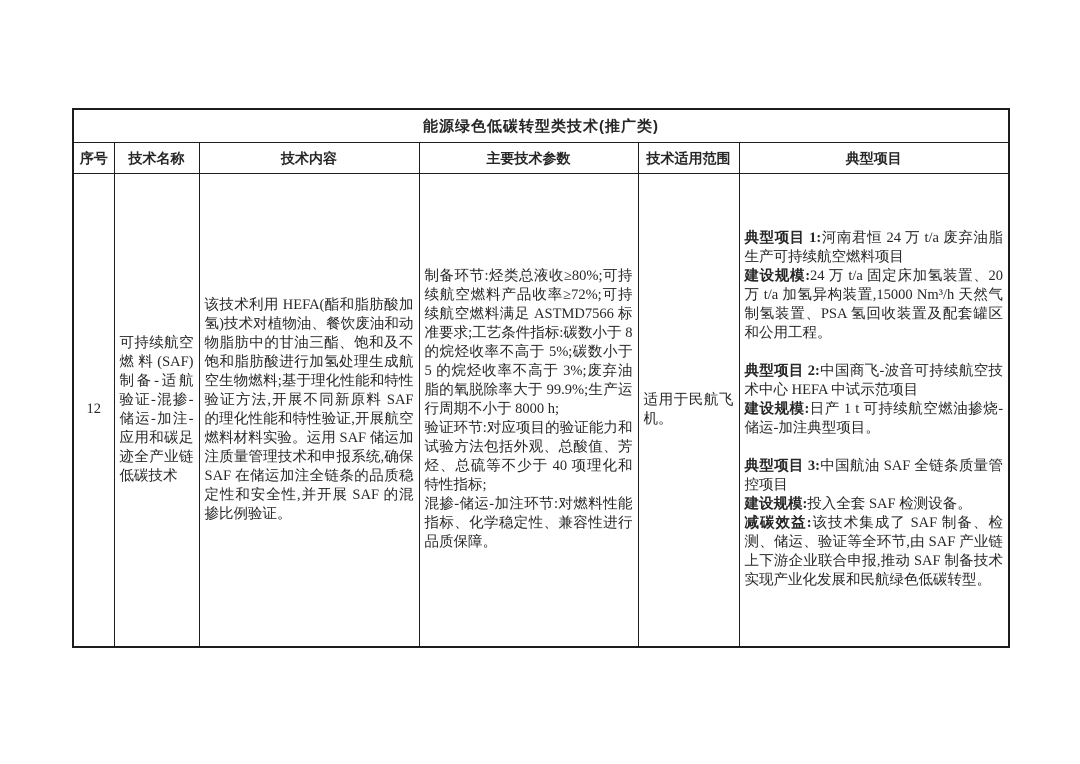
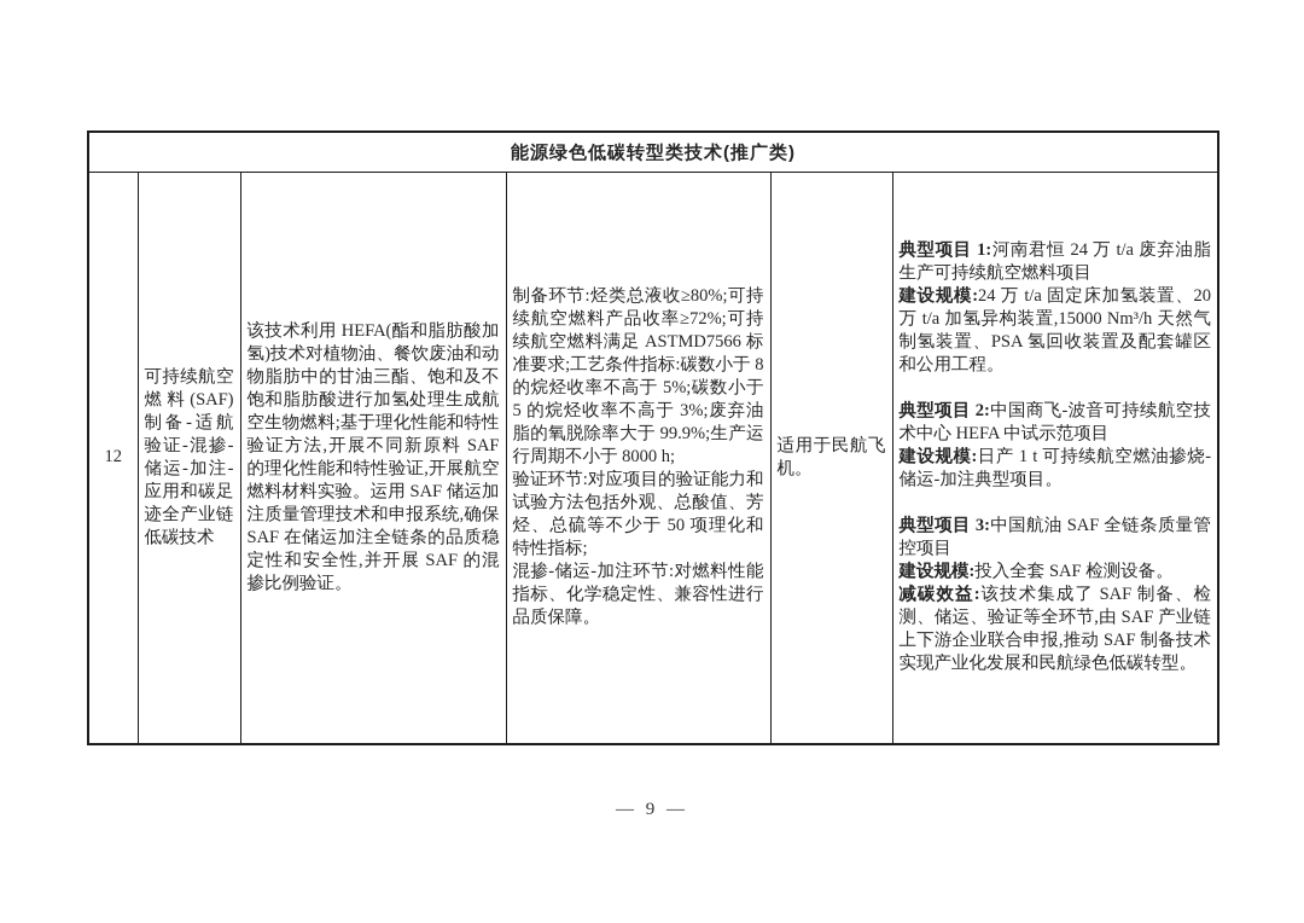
  能源绿色低碳转型类技术(推广类)
- 序号	技术名称	技术内容	主要技术参数	技术适用范围	典型项目
- 12	可持续航空燃料(SAF)制备-适航验证-混掺-储运-加注-应用和碳足迹全产业链低碳技术	该技术利用 HEFA(酯和脂肪酸加氢)技术对植物油、餐饮废油和动物脂肪中的甘油三酯、饱和及不饱和脂肪酸进行加氢处理生成航空生物燃料;基于理化性能和特性验证方法,开展不同新原料 SAF 的理化性能和特性验证,开展航空燃料材料实验。运用 SAF 储运加注质量管理技术和申报系统,确保 SAF 在储运加注全链条的品质稳定性和安全性,并开展 SAF 的混掺比例验证。	制备环节:烃类总液收≥80%;可持续航空燃料产品收率≥72%;可持续航空燃料满足 ASTMD7566 标准要求;工艺条件指标:碳数小于 8 的烷烃收率不高于 5%;碳数小于 5 的烷烃收率不高于 3%;废弃油脂的氧脱除率大于 99.9%;生产运行周期不小于 8000 h; 验证环节:对应项目的验证能力和试验方法包括外观、总酸值、芳烃、总硫等不少于 40 项理化和特性指标; 混掺-储运-加注环节:对燃料性能指标、化学稳定性、兼容性进行品质保障。	适用于民航飞机。	典型项目 1:河南君恒 24 万 t/a 废弃油脂生产可持续航空燃料项目 建设规模:24 万 t/a 固定床加氢装置、20 万 t/a 加氢异构装置,15000 Nm³/h 天然气制氢装置、PSA 氢回收装置及配套罐区和公用工程。 典型项目 2:中国商飞-波音可持续航空技术中心 HEFA 中试示范项目 建设规模:日产 1 t 可持续航空燃油掺烧-储运-加注典型项目。 典型项目 3:中国航油 SAF 全链条质量管控项目 建设规模:投入全套 SAF 检测设备。 减碳效益:该技术集成了 SAF 制备、检测、储运、验证等全环节,由 SAF 产业链上下游企业联合申报,推动 SAF 制备技术实现产业化发展和民航绿色低碳转型。
+ 12	可持续航空燃料(SAF)制备-适航验证-混掺-储运-加注-应用和碳足迹全产业链低碳技术	该技术利用 HEFA(酯和脂肪酸加氢)技术对植物油、餐饮废油和动物脂肪中的甘油三酯、饱和及不饱和脂肪酸进行加氢处理生成航空生物燃料;基于理化性能和特性验证方法,开展不同新原料 SAF 的理化性能和特性验证,开展航空燃料材料实验。运用 SAF 储运加注质量管理技术和申报系统,确保 SAF 在储运加注全链条的品质稳定性和安全性,并开展 SAF 的混掺比例验证。	制备环节:烃类总液收≥80%;可持续航空燃料产品收率≥72%;可持续航空燃料满足 ASTMD7566 标准要求;工艺条件指标:碳数小于 8 的烷烃收率不高于 5%;碳数小于 5 的烷烃收率不高于 3%;废弃油脂的氧脱除率大于 99.9%;生产运行周期不小于 8000 h; 验证环节:对应项目的验证能力和试验方法包括外观、总酸值、芳烃、总硫等不少于 50 项理化和特性指标; 混掺-储运-加注环节:对燃料性能指标、化学稳定性、兼容性进行品质保障。	适用于民航飞机。	典型项目 1:河南君恒 24 万 t/a 废弃油脂生产可持续航空燃料项目 建设规模:24 万 t/a 固定床加氢装置、20 万 t/a 加氢异构装置,15000 Nm³/h 天然气制氢装置、PSA 氢回收装置及配套罐区和公用工程。 典型项目 2:中国商飞-波音可持续航空技术中心 HEFA 中试示范项目 建设规模:日产 1 t 可持续航空燃油掺烧-储运-加注典型项目。 典型项目 3:中国航油 SAF 全链条质量管控项目 建设规模:投入全套 SAF 检测设备。 减碳效益:该技术集成了 SAF 制备、检测、储运、验证等全环节,由 SAF 产业链上下游企业联合申报,推动 SAF 制备技术实现产业化发展和民航绿色低碳转型。
+ — 9 —
